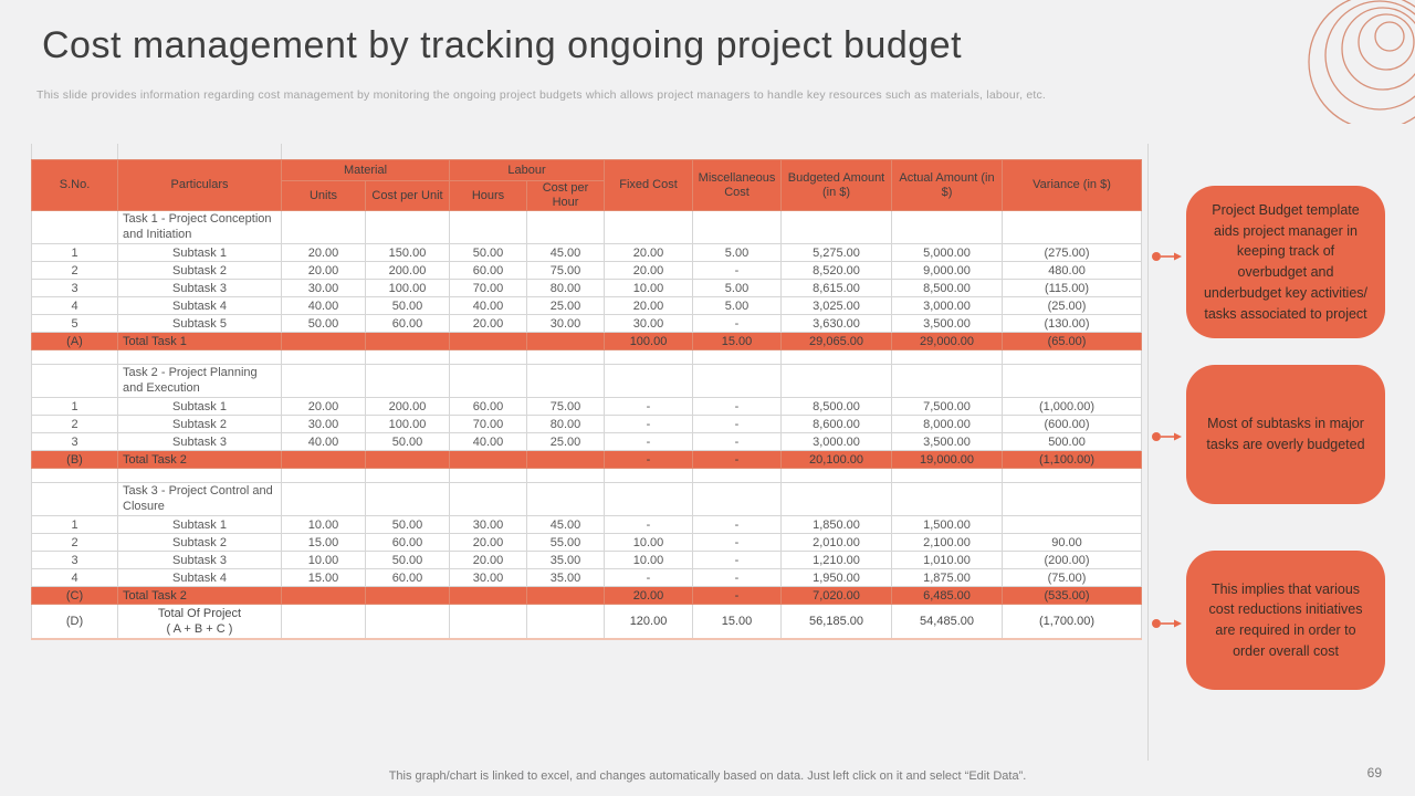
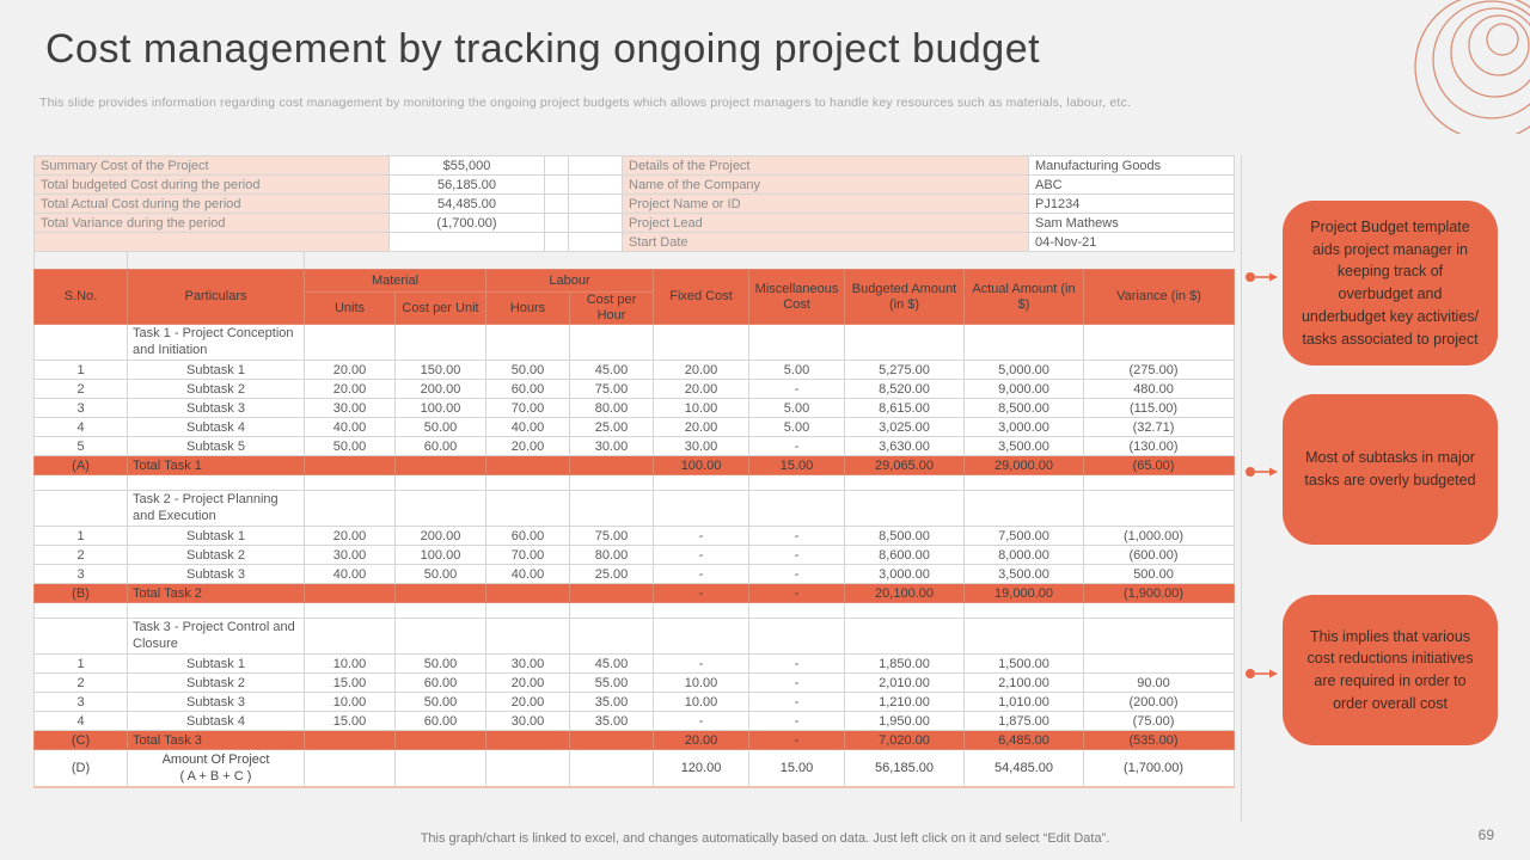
  Cost management by tracking ongoing project budget
  This slide provides information regarding cost management by monitoring the ongoing project budgets which allows project managers to handle key resources such as materials, labour, etc.
+ Summary Cost of the Project	$55,000			Details of the Project	Manufacturing Goods
+ Total budgeted Cost during the period	56,185.00			Name of the Company	ABC
+ Total Actual Cost during the period	54,485.00			Project Name or ID	PJ1234
+ Total Variance during the period	(1,700.00)			Project Lead	Sam Mathews
+ 				Start Date	04-Nov-21
  S.No.	Particulars	Material	Labour	Fixed Cost	Miscellaneous Cost	Budgeted Amount (in $)	Actual Amount (in $)	Variance (in $)
  Units	Cost per Unit	Hours	Cost per Hour
  	Task 1 - Project Conception and Initiation
  1	Subtask 1	20.00	150.00	50.00	45.00	20.00	5.00	5,275.00	5,000.00	(275.00)
  2	Subtask 2	20.00	200.00	60.00	75.00	20.00	-	8,520.00	9,000.00	480.00
  3	Subtask 3	30.00	100.00	70.00	80.00	10.00	5.00	8,615.00	8,500.00	(115.00)
- 4	Subtask 4	40.00	50.00	40.00	25.00	20.00	5.00	3,025.00	3,000.00	(25.00)
+ 4	Subtask 4	40.00	50.00	40.00	25.00	20.00	5.00	3,025.00	3,000.00	(32.71)
  5	Subtask 5	50.00	60.00	20.00	30.00	30.00	-	3,630.00	3,500.00	(130.00)
  (A)	Total Task 1					100.00	15.00	29,065.00	29,000.00	(65.00)
  	Task 2 - Project Planning and Execution
  1	Subtask 1	20.00	200.00	60.00	75.00	-	-	8,500.00	7,500.00	(1,000.00)
  2	Subtask 2	30.00	100.00	70.00	80.00	-	-	8,600.00	8,000.00	(600.00)
  3	Subtask 3	40.00	50.00	40.00	25.00	-	-	3,000.00	3,500.00	500.00
- (B)	Total Task 2					-	-	20,100.00	19,000.00	(1,100.00)
+ (B)	Total Task 2					-	-	20,100.00	19,000.00	(1,900.00)
  	Task 3 - Project Control and Closure
  1	Subtask 1	10.00	50.00	30.00	45.00	-	-	1,850.00	1,500.00
  2	Subtask 2	15.00	60.00	20.00	55.00	10.00	-	2,010.00	2,100.00	90.00
  3	Subtask 3	10.00	50.00	20.00	35.00	10.00	-	1,210.00	1,010.00	(200.00)
  4	Subtask 4	15.00	60.00	30.00	35.00	-	-	1,950.00	1,875.00	(75.00)
- (C)	Total Task 2					20.00	-	7,020.00	6,485.00	(535.00)
+ (C)	Total Task 3					20.00	-	7,020.00	6,485.00	(535.00)
- (D)	Total Of Project ( A + B + C )					120.00	15.00	56,185.00	54,485.00	(1,700.00)
+ (D)	Amount Of Project ( A + B + C )					120.00	15.00	56,185.00	54,485.00	(1,700.00)
  Project Budget template aids project manager in keeping track of overbudget and underbudget key activities/ tasks associated to project
  Most of subtasks in major tasks are overly budgeted
  This implies that various cost reductions initiatives are required in order to order overall cost
  This graph/chart is linked to excel, and changes automatically based on data. Just left click on it and select “Edit Data”.
  69
